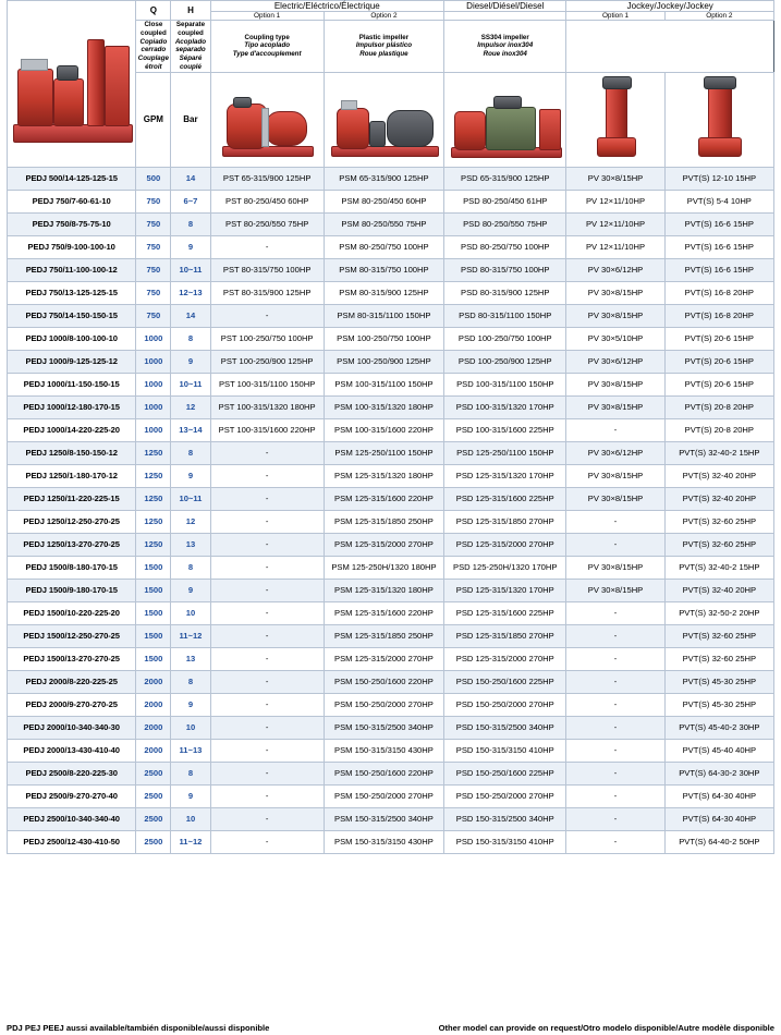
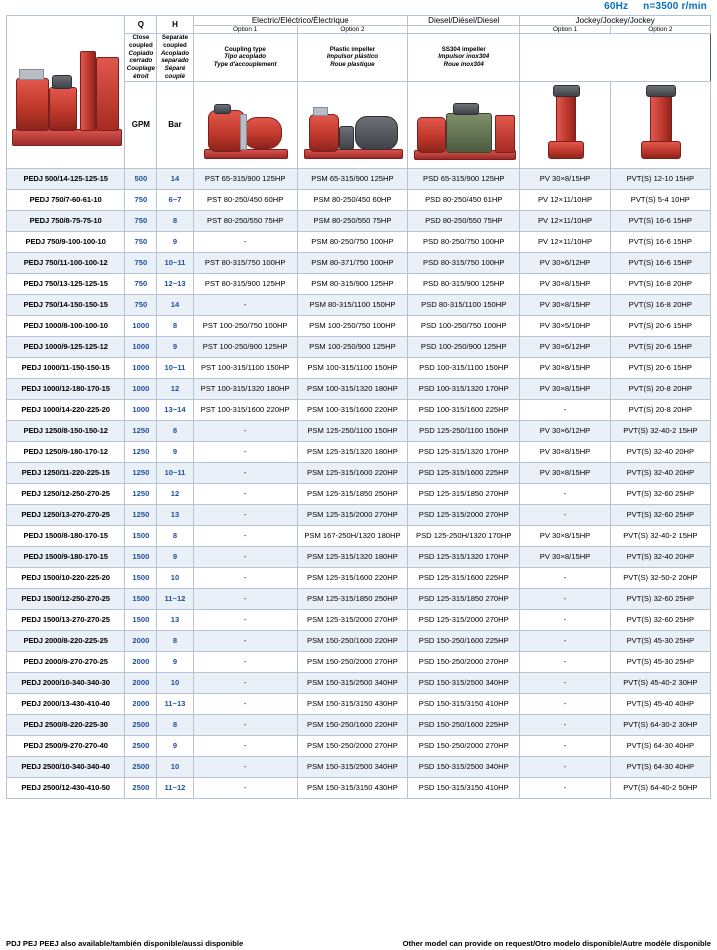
+ 60Hz n=3500 r/min
  	Q	H	Electric/Eléctrico/Électrique	Diesel/Diésel/Diesel	Jockey/Jockey/Jockey
  GPM	Bar
  PEDJ 500/14-125-125-15	500	14	PST 65-315/900 125HP	PSM 65-315/900 125HP	PSD 65-315/900 125HP	PV 30×8/15HP	PVT(S) 12-10 15HP
  PEDJ 750/7-60-61-10	750	6~7	PST 80-250/450 60HP	PSM 80-250/450 60HP	PSD 80-250/450 61HP	PV 12×11/10HP	PVT(S) 5-4 10HP
  PEDJ 750/8-75-75-10	750	8	PST 80-250/550 75HP	PSM 80-250/550 75HP	PSD 80-250/550 75HP	PV 12×11/10HP	PVT(S) 16-6 15HP
  PEDJ 750/9-100-100-10	750	9	-	PSM 80-250/750 100HP	PSD 80-250/750 100HP	PV 12×11/10HP	PVT(S) 16-6 15HP
- PEDJ 750/11-100-100-12	750	10~11	PST 80-315/750 100HP	PSM 80-315/750 100HP	PSD 80-315/750 100HP	PV 30×6/12HP	PVT(S) 16-6 15HP
+ PEDJ 750/11-100-100-12	750	10~11	PST 80-315/750 100HP	PSM 80-371/750 100HP	PSD 80-315/750 100HP	PV 30×6/12HP	PVT(S) 16-6 15HP
  PEDJ 750/13-125-125-15	750	12~13	PST 80-315/900 125HP	PSM 80-315/900 125HP	PSD 80-315/900 125HP	PV 30×8/15HP	PVT(S) 16-8 20HP
  PEDJ 750/14-150-150-15	750	14	-	PSM 80-315/1100 150HP	PSD 80-315/1100 150HP	PV 30×8/15HP	PVT(S) 16-8 20HP
  PEDJ 1000/8-100-100-10	1000	8	PST 100-250/750 100HP	PSM 100-250/750 100HP	PSD 100-250/750 100HP	PV 30×5/10HP	PVT(S) 20-6 15HP
  PEDJ 1000/9-125-125-12	1000	9	PST 100-250/900 125HP	PSM 100-250/900 125HP	PSD 100-250/900 125HP	PV 30×6/12HP	PVT(S) 20-6 15HP
  PEDJ 1000/11-150-150-15	1000	10~11	PST 100-315/1100 150HP	PSM 100-315/1100 150HP	PSD 100-315/1100 150HP	PV 30×8/15HP	PVT(S) 20-6 15HP
  PEDJ 1000/12-180-170-15	1000	12	PST 100-315/1320 180HP	PSM 100-315/1320 180HP	PSD 100-315/1320 170HP	PV 30×8/15HP	PVT(S) 20-8 20HP
  PEDJ 1000/14-220-225-20	1000	13~14	PST 100-315/1600 220HP	PSM 100-315/1600 220HP	PSD 100-315/1600 225HP	-	PVT(S) 20-8 20HP
  PEDJ 1250/8-150-150-12	1250	8	-	PSM 125-250/1100 150HP	PSD 125-250/1100 150HP	PV 30×6/12HP	PVT(S) 32-40-2 15HP
- PEDJ 1250/1-180-170-12	1250	9	-	PSM 125-315/1320 180HP	PSD 125-315/1320 170HP	PV 30×8/15HP	PVT(S) 32-40 20HP
+ PEDJ 1250/9-180-170-12	1250	9	-	PSM 125-315/1320 180HP	PSD 125-315/1320 170HP	PV 30×8/15HP	PVT(S) 32-40 20HP
  PEDJ 1250/11-220-225-15	1250	10~11	-	PSM 125-315/1600 220HP	PSD 125-315/1600 225HP	PV 30×8/15HP	PVT(S) 32-40 20HP
  PEDJ 1250/12-250-270-25	1250	12	-	PSM 125-315/1850 250HP	PSD 125-315/1850 270HP	-	PVT(S) 32-60 25HP
  PEDJ 1250/13-270-270-25	1250	13	-	PSM 125-315/2000 270HP	PSD 125-315/2000 270HP	-	PVT(S) 32-60 25HP
- PEDJ 1500/8-180-170-15	1500	8	-	PSM 125-250H/1320 180HP	PSD 125-250H/1320 170HP	PV 30×8/15HP	PVT(S) 32-40-2 15HP
+ PEDJ 1500/8-180-170-15	1500	8	-	PSM 167-250H/1320 180HP	PSD 125-250H/1320 170HP	PV 30×8/15HP	PVT(S) 32-40-2 15HP
  PEDJ 1500/9-180-170-15	1500	9	-	PSM 125-315/1320 180HP	PSD 125-315/1320 170HP	PV 30×8/15HP	PVT(S) 32-40 20HP
  PEDJ 1500/10-220-225-20	1500	10	-	PSM 125-315/1600 220HP	PSD 125-315/1600 225HP	-	PVT(S) 32-50-2 20HP
  PEDJ 1500/12-250-270-25	1500	11~12	-	PSM 125-315/1850 250HP	PSD 125-315/1850 270HP	-	PVT(S) 32-60 25HP
  PEDJ 1500/13-270-270-25	1500	13	-	PSM 125-315/2000 270HP	PSD 125-315/2000 270HP	-	PVT(S) 32-60 25HP
  PEDJ 2000/8-220-225-25	2000	8	-	PSM 150-250/1600 220HP	PSD 150-250/1600 225HP	-	PVT(S) 45-30 25HP
  PEDJ 2000/9-270-270-25	2000	9	-	PSM 150-250/2000 270HP	PSD 150-250/2000 270HP	-	PVT(S) 45-30 25HP
  PEDJ 2000/10-340-340-30	2000	10	-	PSM 150-315/2500 340HP	PSD 150-315/2500 340HP	-	PVT(S) 45-40-2 30HP
  PEDJ 2000/13-430-410-40	2000	11~13	-	PSM 150-315/3150 430HP	PSD 150-315/3150 410HP	-	PVT(S) 45-40 40HP
  PEDJ 2500/8-220-225-30	2500	8	-	PSM 150-250/1600 220HP	PSD 150-250/1600 225HP	-	PVT(S) 64-30-2 30HP
  PEDJ 2500/9-270-270-40	2500	9	-	PSM 150-250/2000 270HP	PSD 150-250/2000 270HP	-	PVT(S) 64-30 40HP
  PEDJ 2500/10-340-340-40	2500	10	-	PSM 150-315/2500 340HP	PSD 150-315/2500 340HP	-	PVT(S) 64-30 40HP
  PEDJ 2500/12-430-410-50	2500	11~12	-	PSM 150-315/3150 430HP	PSD 150-315/3150 410HP	-	PVT(S) 64-40-2 50HP
- PDJ PEJ PEEJ aussi available/también disponible/aussi disponible
+ PDJ PEJ PEEJ also available/también disponible/aussi disponible
  Other model can provide on request/Otro modelo disponible/Autre modèle disponible
